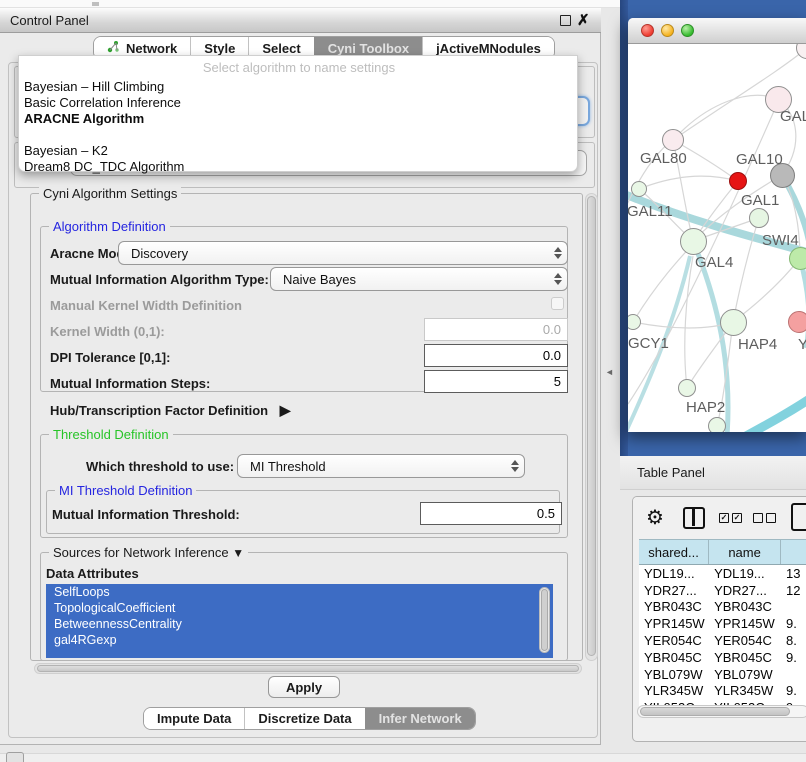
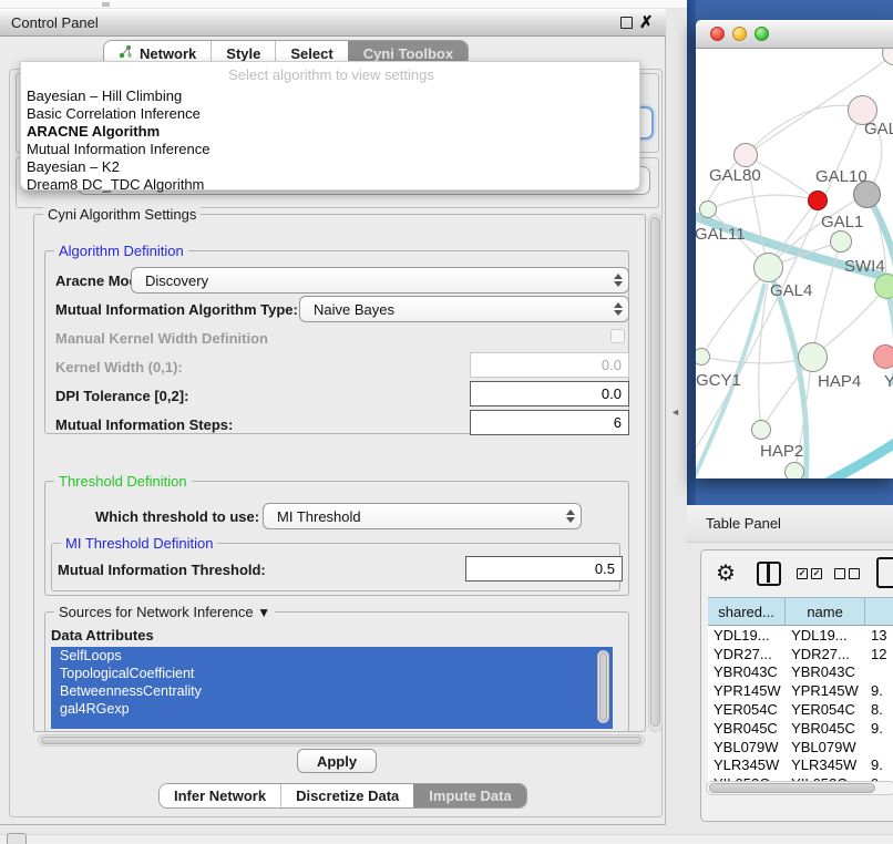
  Control Panel
  ✗
  Network
  Style
  Select
  Cyni Toolbox
- jActiveMNodules
- Select algorithm to name settings
+ Select algorithm to view settings
  Bayesian – Hill Climbing
  Basic Correlation Inference
  ARACNE Algorithm
+ Mutual Information Inference
  Bayesian – K2
  Dream8 DC_TDC Algorithm
  Cyni Algorithm Settings
  Algorithm Definition
  Aracne Mo
  Discovery
  Mutual Information Algorithm Type:
  Naive Bayes
  Manual Kernel Width Definition
  Kernel Width (0,1):
  0.0
- DPI Tolerance [0,1]:
+ DPI Tolerance [0,2]:
  0.0
  Mutual Information Steps:
- 5
+ 6
- Hub/Transcription Factor Definition ▶
  Threshold Definition
  Which threshold to use:
  MI Threshold
  MI Threshold Definition
  Mutual Information Threshold:
  0.5
  Sources for Network Inference ▼
  Data Attributes
  SelfLoops
  TopologicalCoefficient
  BetweennessCentrality
  gal4RGexp
  Apply
- Impute Data
+ Infer Network
  Discretize Data
- Infer Network
+ Impute Data
  ◄
  GAL80
  GAL10
  GAL11
  GAL1
  SWI4
  GAL4
  GCY1
  HAP4
  Y
  HAP2
  Table Panel
  ⚙
  ✓
  ✓
  shared...
  name
  YDL19...
  YDL19...
  13
  YDR27...
  YDR27...
  12
  YBR043C
  YBR043C
  YPR145W
  YPR145W
  9.
  YER054C
  YER054C
  8.
  YBR045C
  YBR045C
  9.
  YBL079W
  YBL079W
  YLR345W
  YLR345W
  9.
